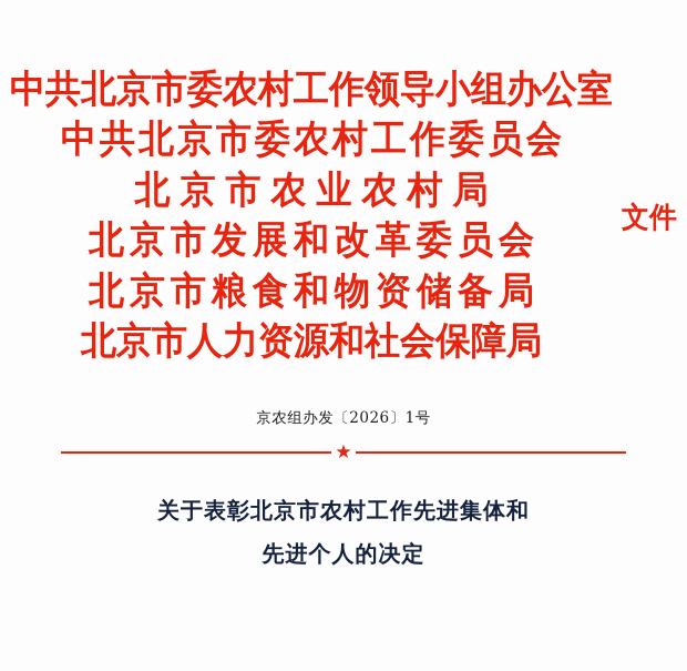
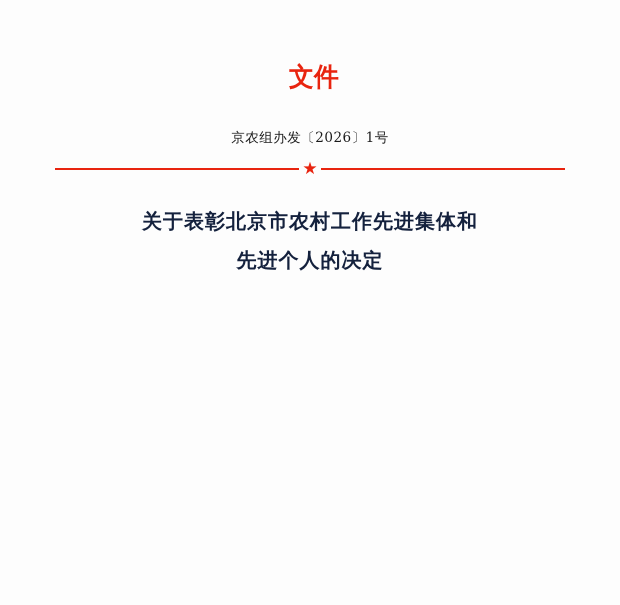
- 中共北京市委农村工作领导小组办公室
- 中共北京市委农村工作委员会
- 北京市农业农村局
- 北京市发展和改革委员会
- 北京市粮食和物资储备局
- 北京市人力资源和社会保障局
  文件
  京农组办发〔2026〕1号
  ★
  关于表彰北京市农村工作先进集体和
  先进个人的决定
